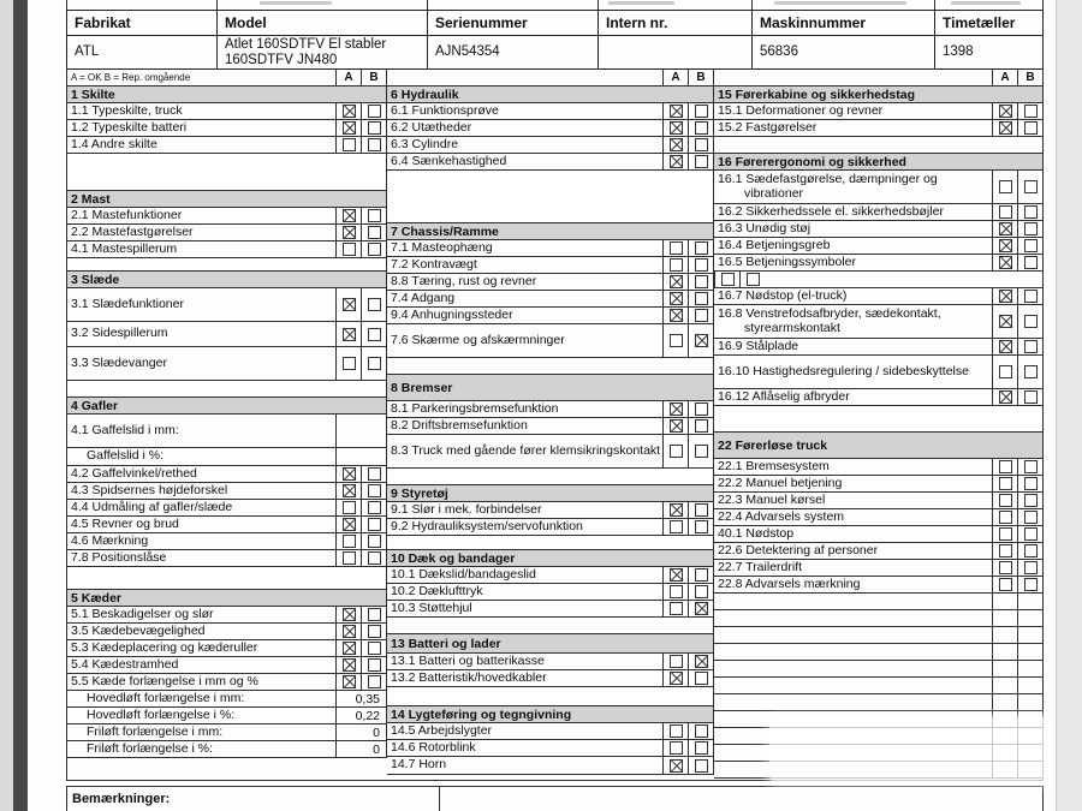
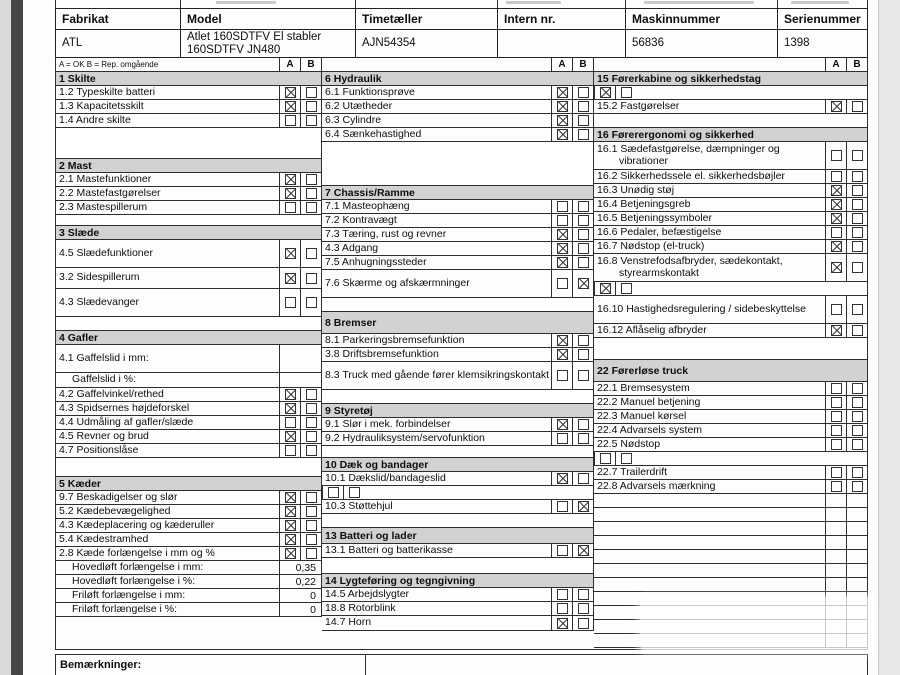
  Fabrikat
  Model
- Serienummer
+ Timetæller
  Intern nr.
  Maskinnummer
- Timetæller
+ Serienummer
  ATL
  Atlet 160SDTFV El stabler
  160SDTFV JN480
  AJN54354
  56836
  1398
  A = OK B = Rep. omgående
  A
  B
  A
  B
  A
  B
  1 Skilte
- 1.1 Typeskilte, truck
  1.2 Typeskilte batteri
+ 1.3 Kapacitetsskilt
  1.4 Andre skilte
  2 Mast
  2.1 Mastefunktioner
  2.2 Mastefastgørelser
- 4.1 Mastespillerum
+ 2.3 Mastespillerum
  3 Slæde
- 3.1 Slædefunktioner
+ 4.5 Slædefunktioner
  3.2 Sidespillerum
- 3.3 Slædevanger
+ 4.3 Slædevanger
  4 Gafler
  4.1 Gaffelslid i mm:
  Gaffelslid i %:
  4.2 Gaffelvinkel/rethed
  4.3 Spidsernes højdeforskel
  4.4 Udmåling af gafler/slæde
  4.5 Revner og brud
- 4.6 Mærkning
- 7.8 Positionslåse
+ 4.7 Positionslåse
  5 Kæder
- 5.1 Beskadigelser og slør
+ 9.7 Beskadigelser og slør
- 3.5 Kædebevægelighed
+ 5.2 Kædebevægelighed
- 5.3 Kædeplacering og kæderuller
+ 4.3 Kædeplacering og kæderuller
  5.4 Kædestramhed
- 5.5 Kæde forlængelse i mm og %
+ 2.8 Kæde forlængelse i mm og %
  Hovedløft forlængelse i mm:
  0,35
  Hovedløft forlængelse i %:
  0,22
  Friløft forlængelse i mm:
  0
  Friløft forlængelse i %:
  0
  6 Hydraulik
  6.1 Funktionsprøve
  6.2 Utætheder
  6.3 Cylindre
  6.4 Sænkehastighed
  7 Chassis/Ramme
  7.1 Masteophæng
  7.2 Kontravægt
- 8.8 Tæring, rust og revner
+ 7.3 Tæring, rust og revner
- 7.4 Adgang
+ 4.3 Adgang
- 9.4 Anhugningssteder
+ 7.5 Anhugningssteder
  7.6 Skærme og afskærmninger
  8 Bremser
  8.1 Parkeringsbremsefunktion
- 8.2 Driftsbremsefunktion
+ 3.8 Driftsbremsefunktion
  8.3 Truck med gående fører klemsikringskontakt
  9 Styretøj
  9.1 Slør i mek. forbindelser
  9.2 Hydrauliksystem/servofunktion
  10 Dæk og bandager
  10.1 Dækslid/bandageslid
- 10.2 Dæklufttryk
  10.3 Støttehjul
  13 Batteri og lader
  13.1 Batteri og batterikasse
- 13.2 Batteristik/hovedkabler
  14 Lygteføring og tegngivning
  14.5 Arbejdslygter
- 14.6 Rotorblink
+ 18.8 Rotorblink
  14.7 Horn
  15 Førerkabine og sikkerhedstag
- 15.1 Deformationer og revner
  15.2 Fastgørelser
  16 Førerergonomi og sikkerhed
  16.1 Sædefastgørelse, dæmpninger og vibrationer
  16.2 Sikkerhedssele el. sikkerhedsbøjler
  16.3 Unødig støj
  16.4 Betjeningsgreb
  16.5 Betjeningssymboler
+ 16.6 Pedaler, befæstigelse
  16.7 Nødstop (el-truck)
  16.8 Venstrefodsafbryder, sædekontakt, styrearmskontakt
- 16.9 Stålplade
  16.10 Hastighedsregulering / sidebeskyttelse
  16.12 Aflåselig afbryder
  22 Førerløse truck
  22.1 Bremsesystem
  22.2 Manuel betjening
  22.3 Manuel kørsel
  22.4 Advarsels system
- 40.1 Nødstop
+ 22.5 Nødstop
- 22.6 Detektering af personer
  22.7 Trailerdrift
  22.8 Advarsels mærkning
  Bemærkninger:
